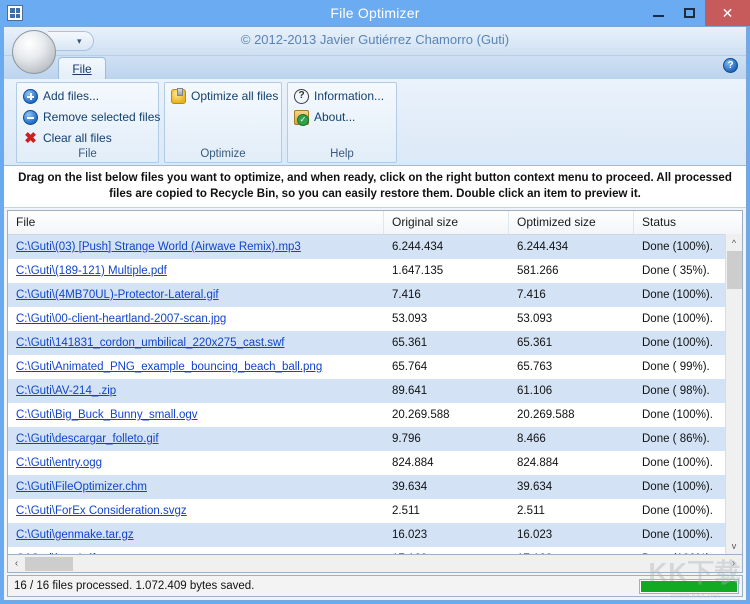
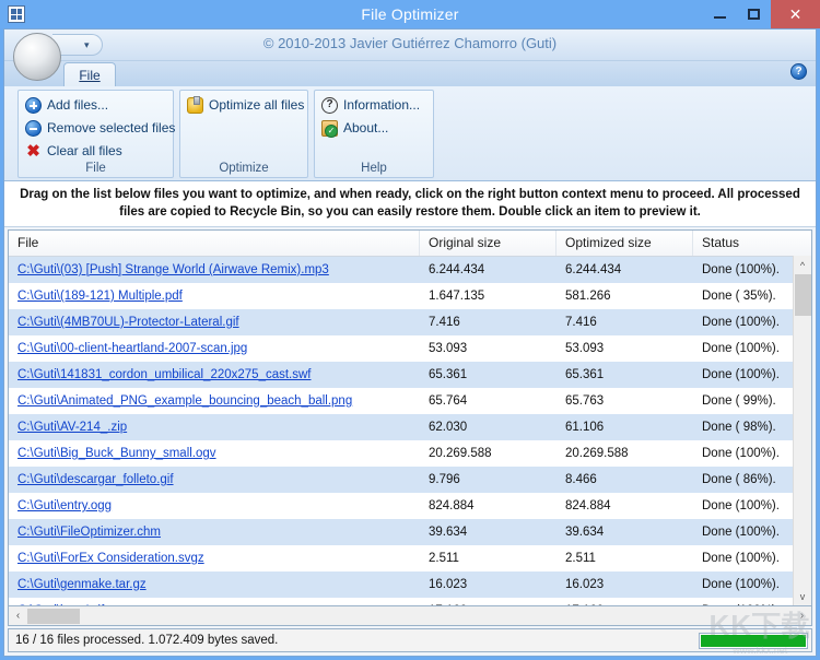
  File Optimizer
  ✕
- © 2012-2013 Javier Gutiérrez Chamorro (Guti)
+ © 2010-2013 Javier Gutiérrez Chamorro (Guti)
  File
  ?
  Add files...
  Remove selected files
  ✖
  Clear all files
  File
  Optimize all files
  Optimize
  ?
  Information...
  About...
  Help
  Drag on the list below files you want to optimize, and when ready, click on the right button context menu to proceed. All processed files are copied to Recycle Bin, so you can easily restore them. Double click an item to preview it.
  File
  Original size
  Optimized size
  Status
  C:\Guti\(03) [Push] Strange World (Airwave Remix).mp3
  6.244.434
  6.244.434
  Done (100%).
  C:\Guti\(189-121) Multiple.pdf
  1.647.135
  581.266
  Done ( 35%).
  C:\Guti\(4MB70UL)-Protector-Lateral.gif
  7.416
  7.416
  Done (100%).
  C:\Guti\00-client-heartland-2007-scan.jpg
  53.093
  53.093
  Done (100%).
  C:\Guti\141831_cordon_umbilical_220x275_cast.swf
  65.361
  65.361
  Done (100%).
  C:\Guti\Animated_PNG_example_bouncing_beach_ball.png
  65.764
  65.763
  Done ( 99%).
  C:\Guti\AV-214_.zip
- 89.641
+ 62.030
  61.106
  Done ( 98%).
  C:\Guti\Big_Buck_Bunny_small.ogv
  20.269.588
  20.269.588
  Done (100%).
  C:\Guti\descargar_folleto.gif
  9.796
  8.466
  Done ( 86%).
  C:\Guti\entry.ogg
  824.884
  824.884
  Done (100%).
  C:\Guti\FileOptimizer.chm
  39.634
  39.634
  Done (100%).
  C:\Guti\ForEx Consideration.svgz
  2.511
  2.511
  Done (100%).
  C:\Guti\genmake.tar.gz
  16.023
  16.023
  Done (100%).
  ^
  v
  ‹
  ›
  16 / 16 files processed. 1.072.409 bytes saved.
  KK下载
  www.kkx.net
